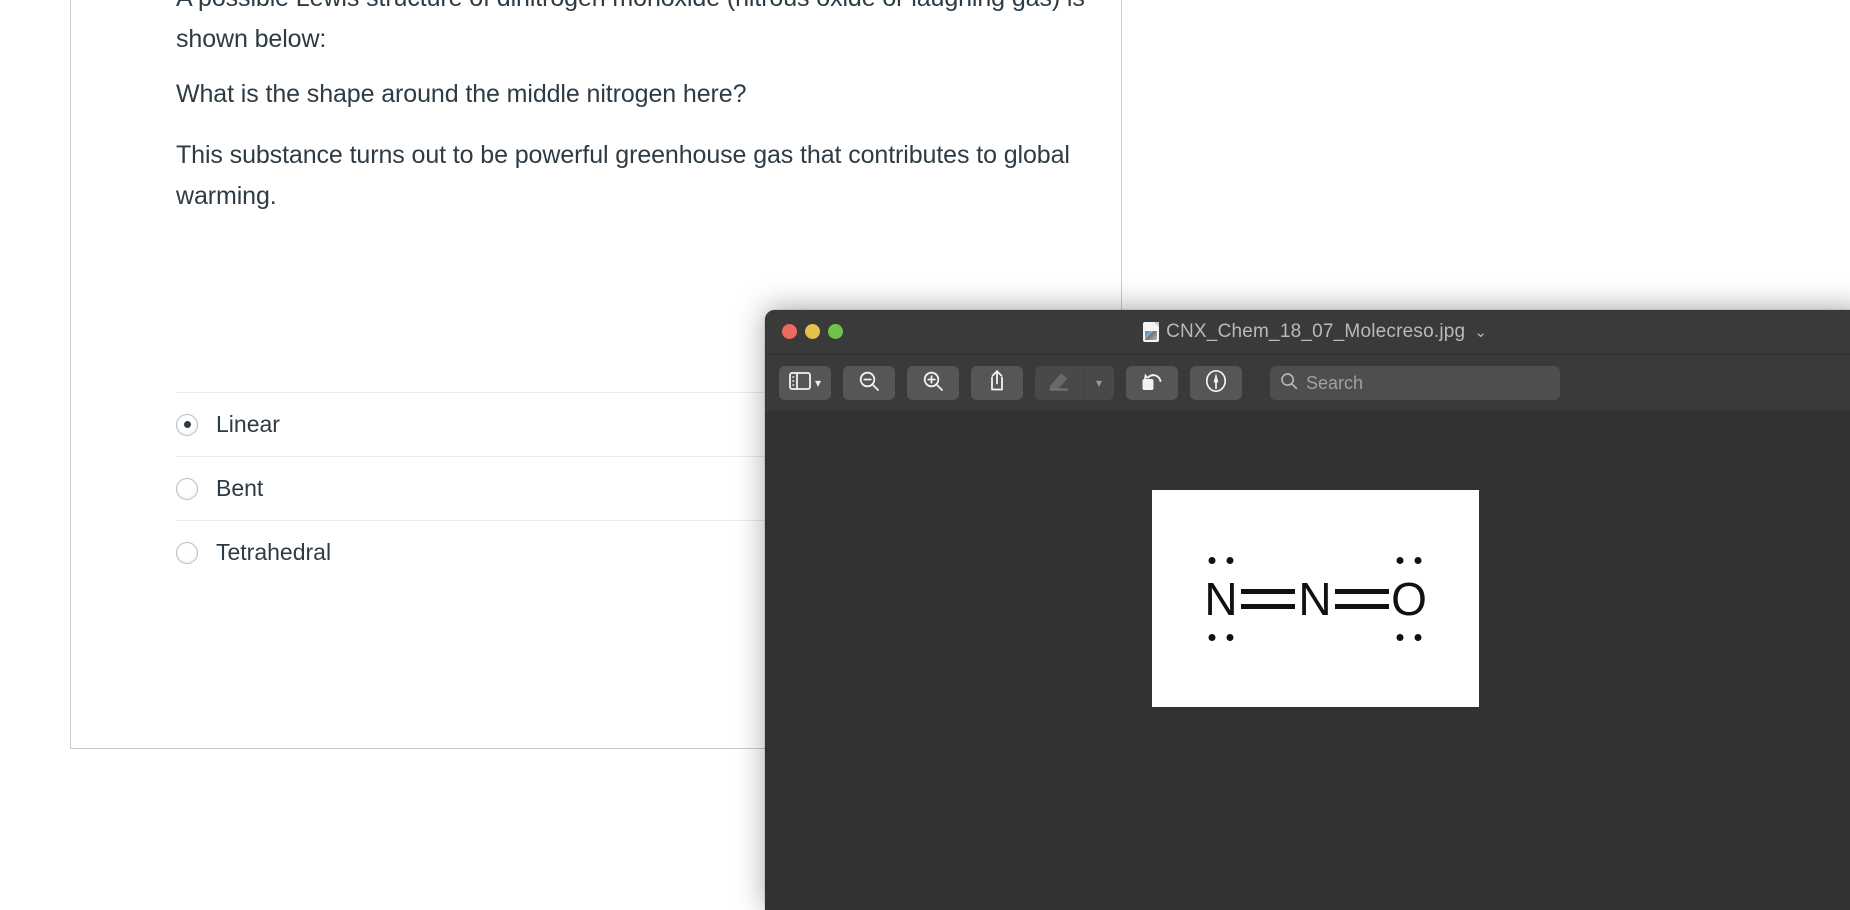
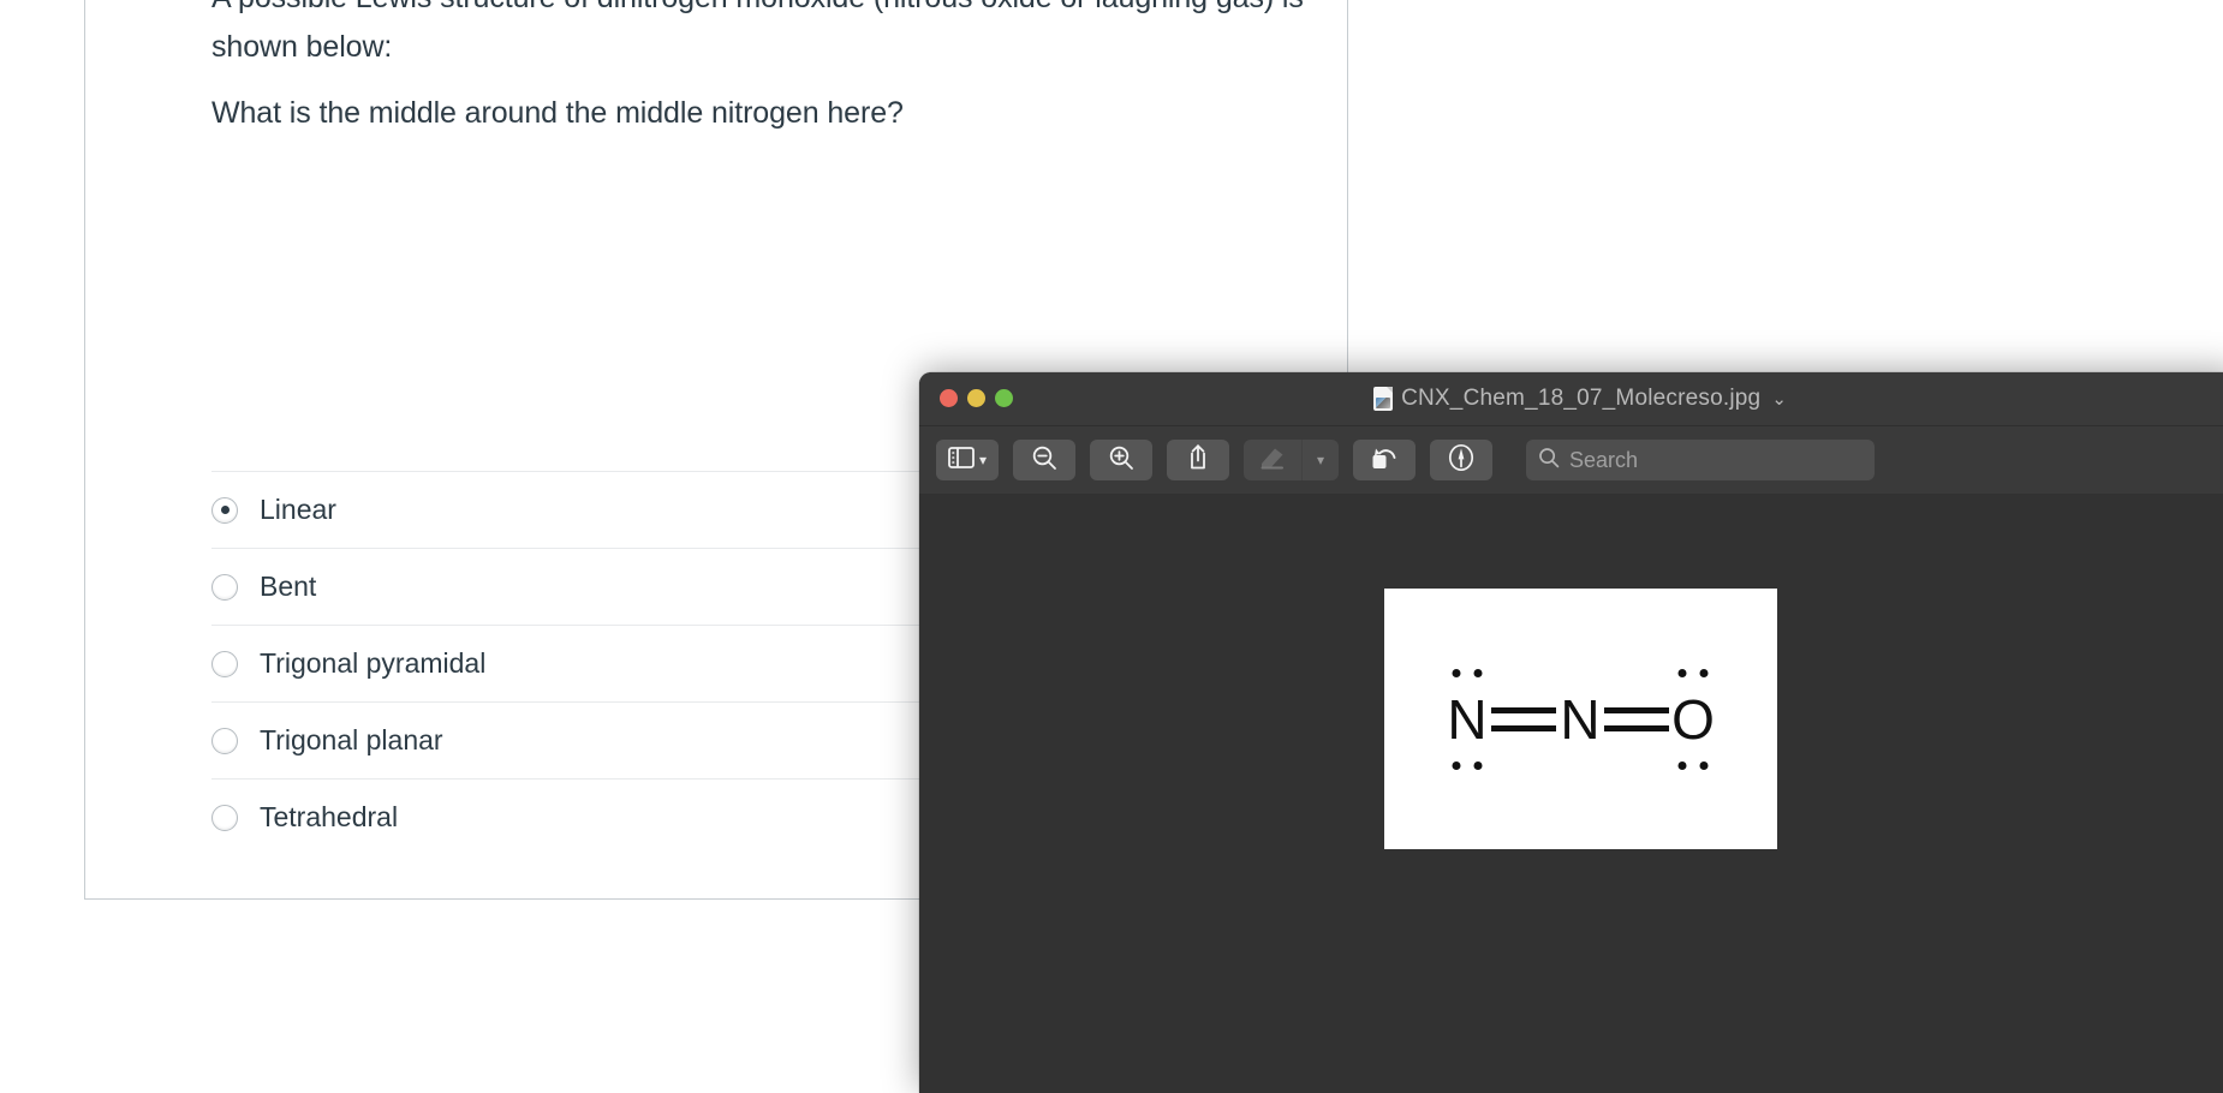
- What is the shape around the middle nitrogen here?
+ What is the middle around the middle nitrogen here?
- This substance turns out to be powerful greenhouse gas that contributes to global warming.
  Linear
  Bent
+ Trigonal pyramidal
+ Trigonal planar
  Tetrahedral
  CNX_Chem_18_07_Molecreso.jpg
  ⌄
  ▾
  ▾
  Search
  N
  N
  O
